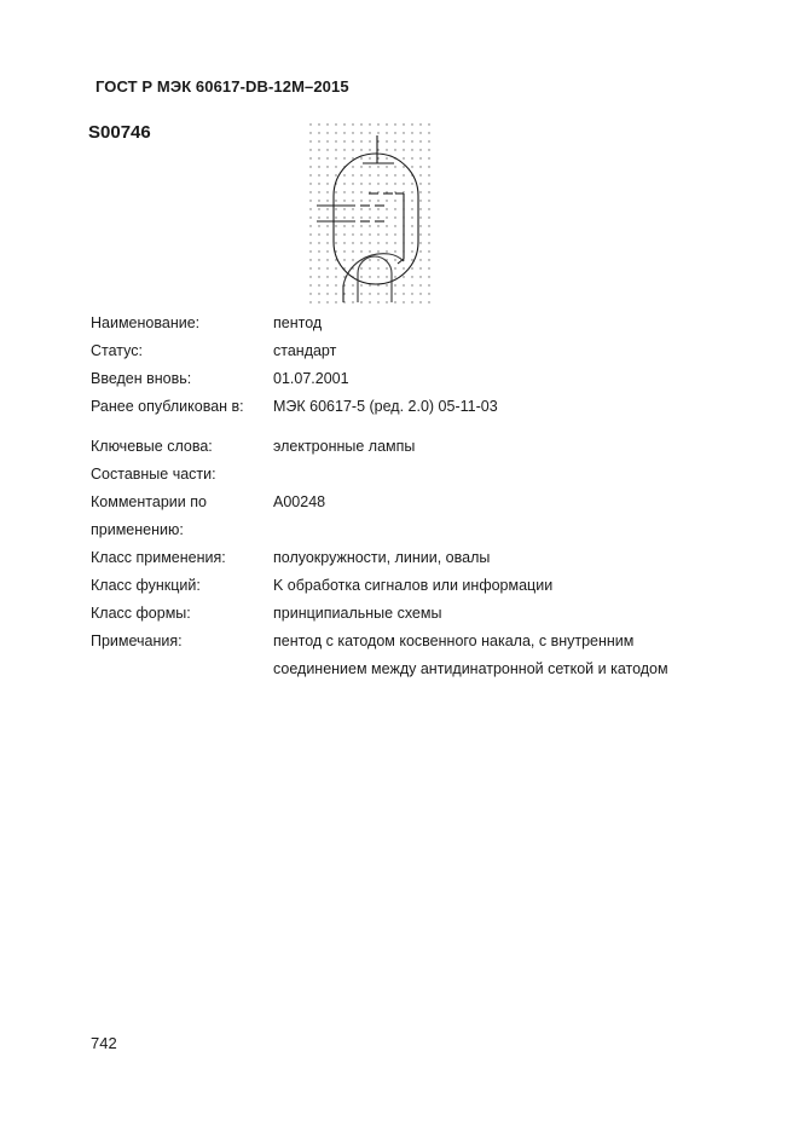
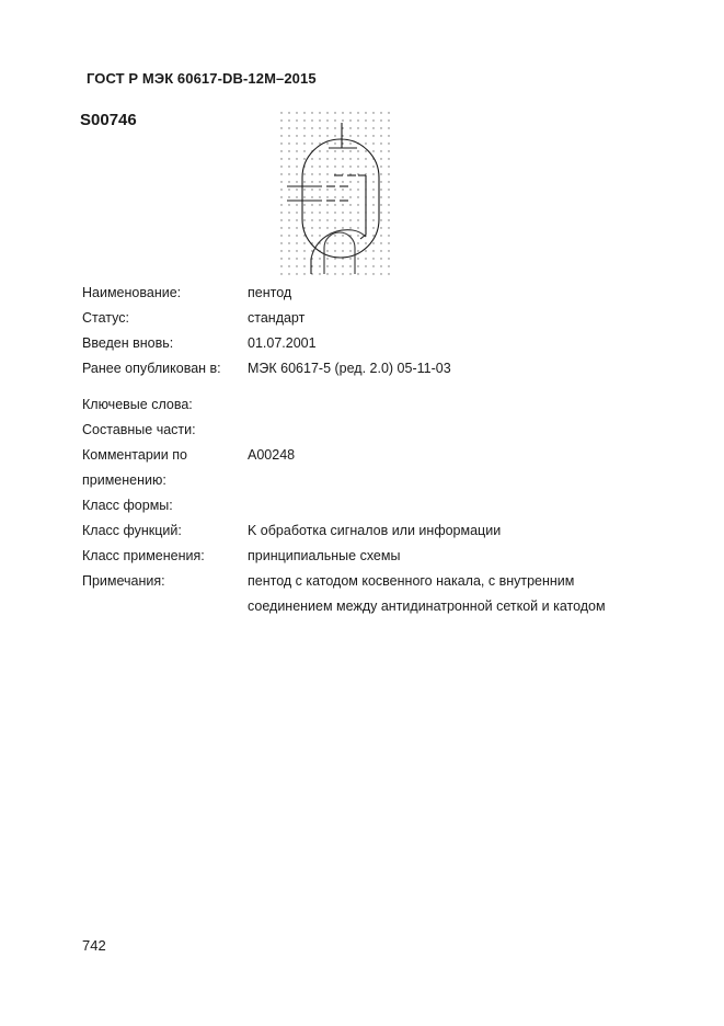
  ГОСТ Р МЭК 60617-DB-12M–2015
  S00746
  Наименование:
  пентод
  Статус:
  стандарт
  Введен вновь:
  01.07.2001
  Ранее опубликован в:
  МЭК 60617-5 (ред. 2.0) 05-11-03
  Ключевые слова:
- электронные лампы
  Составные части:
  Комментарии по
  A00248
  применению:
- Класс применения:
+ Класс формы:
- полуокружности, линии, овалы
  Класс функций:
  K обработка сигналов или информации
- Класс формы:
+ Класс применения:
  принципиальные схемы
  Примечания:
  пентод с катодом косвенного накала, с внутренним
  соединением между антидинатронной сеткой и катодом
  742
